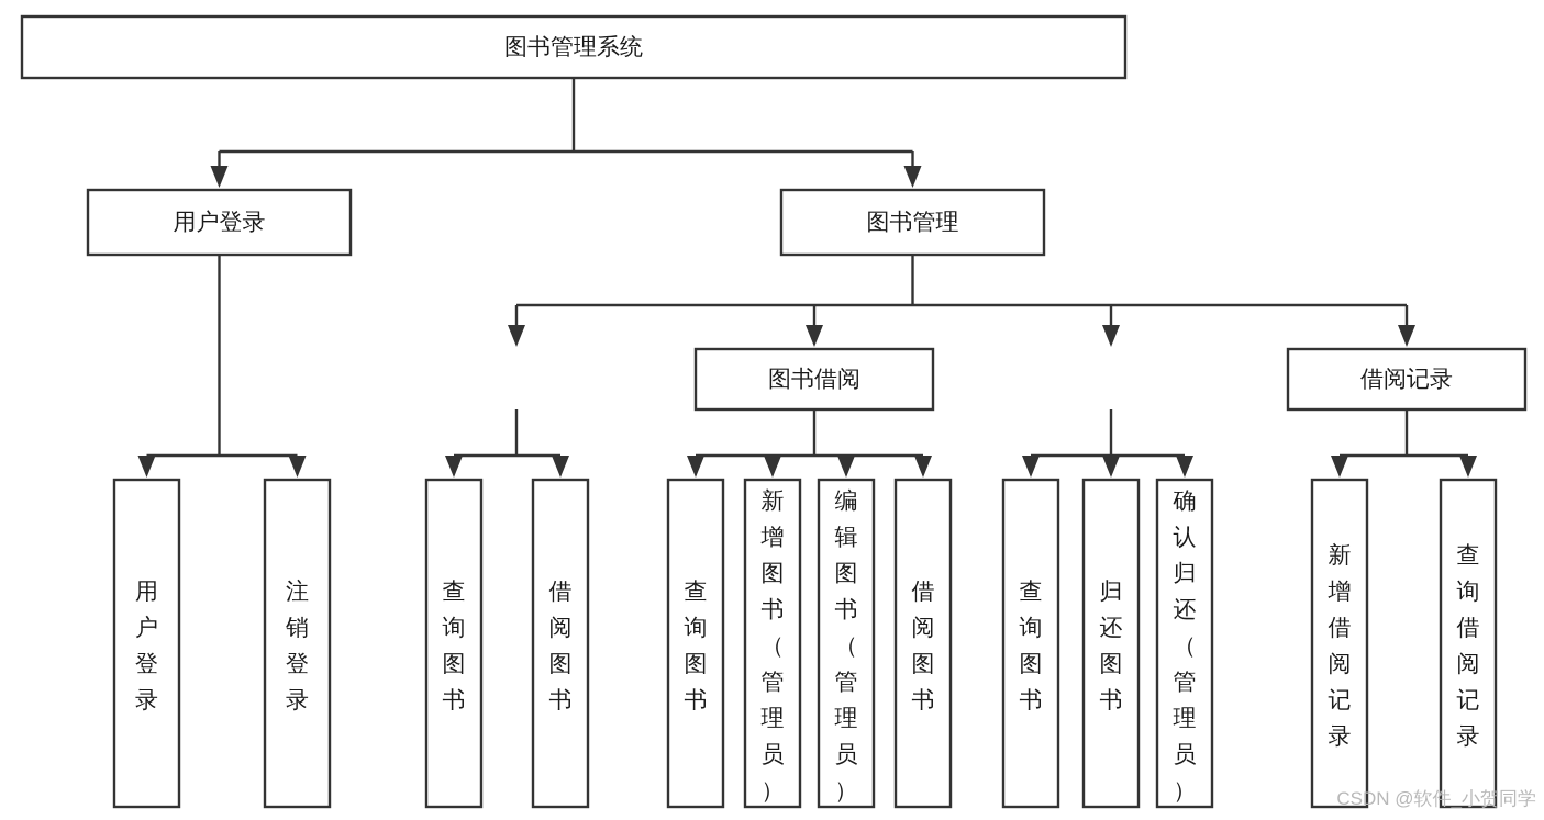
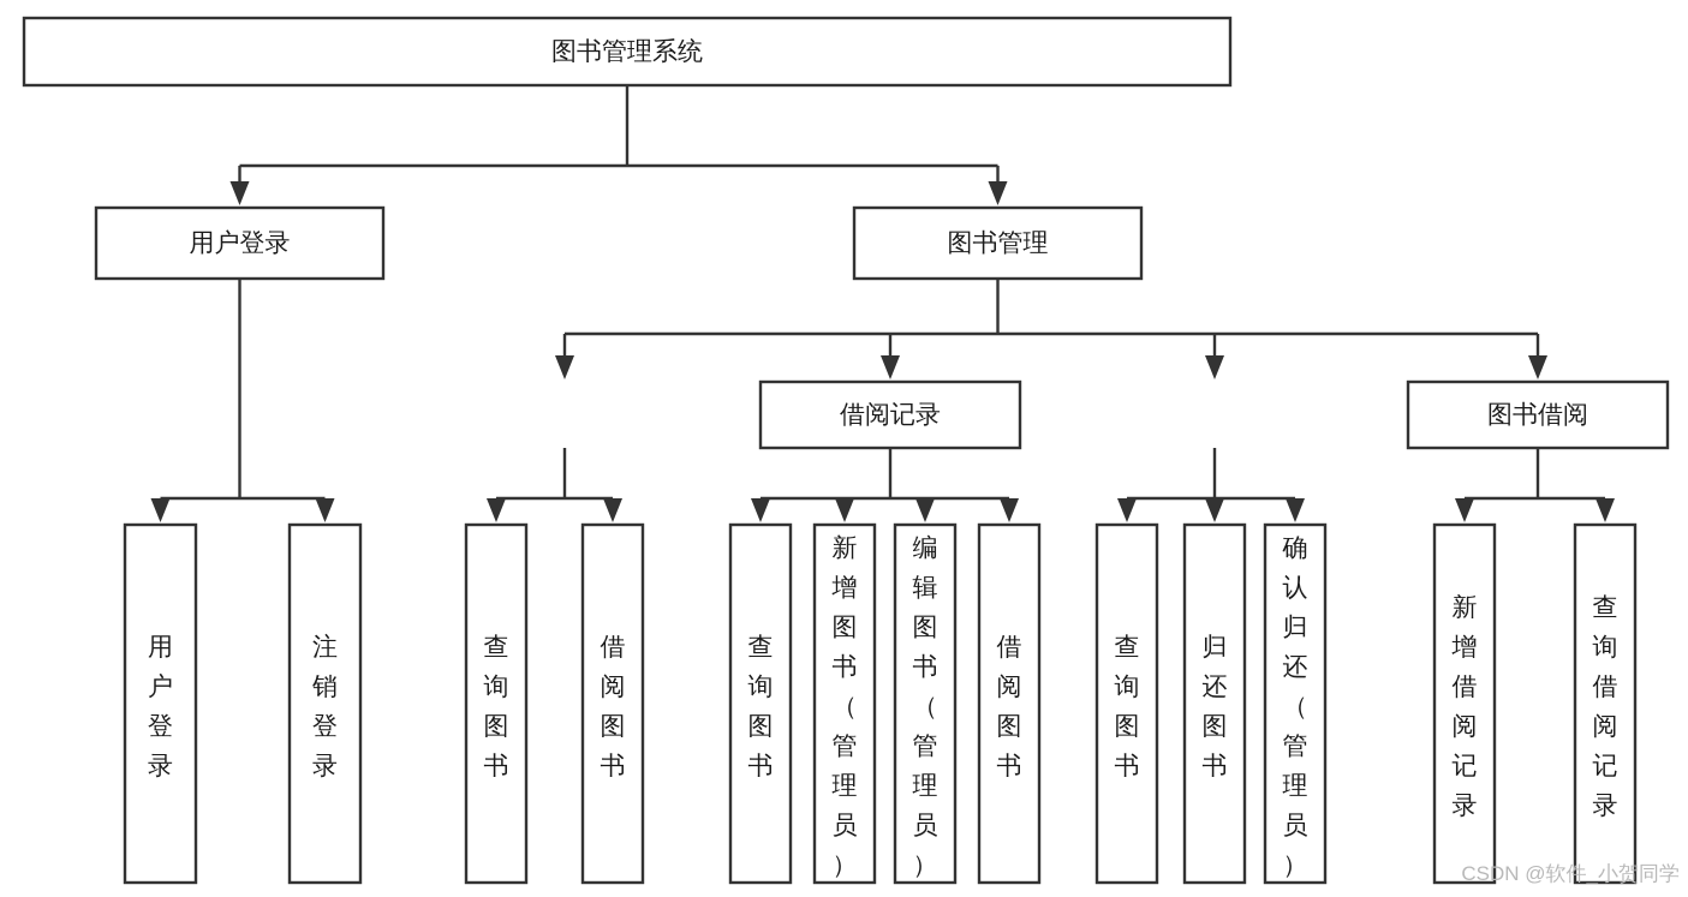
  图书管理系统
  用户登录
  用户登录
  注销登录
  图书管理
  查询图书
  借阅图书
- 图书借阅
+ 借阅记录
  查询图书
  新增图书（管理员）
  编辑图书（管理员）
  借阅图书
  查询图书
  归还图书
  确认归还（管理员）
- 借阅记录
+ 图书借阅
  新增借阅记录
  查询借阅记录
  CSDN @软件_小贺同学
